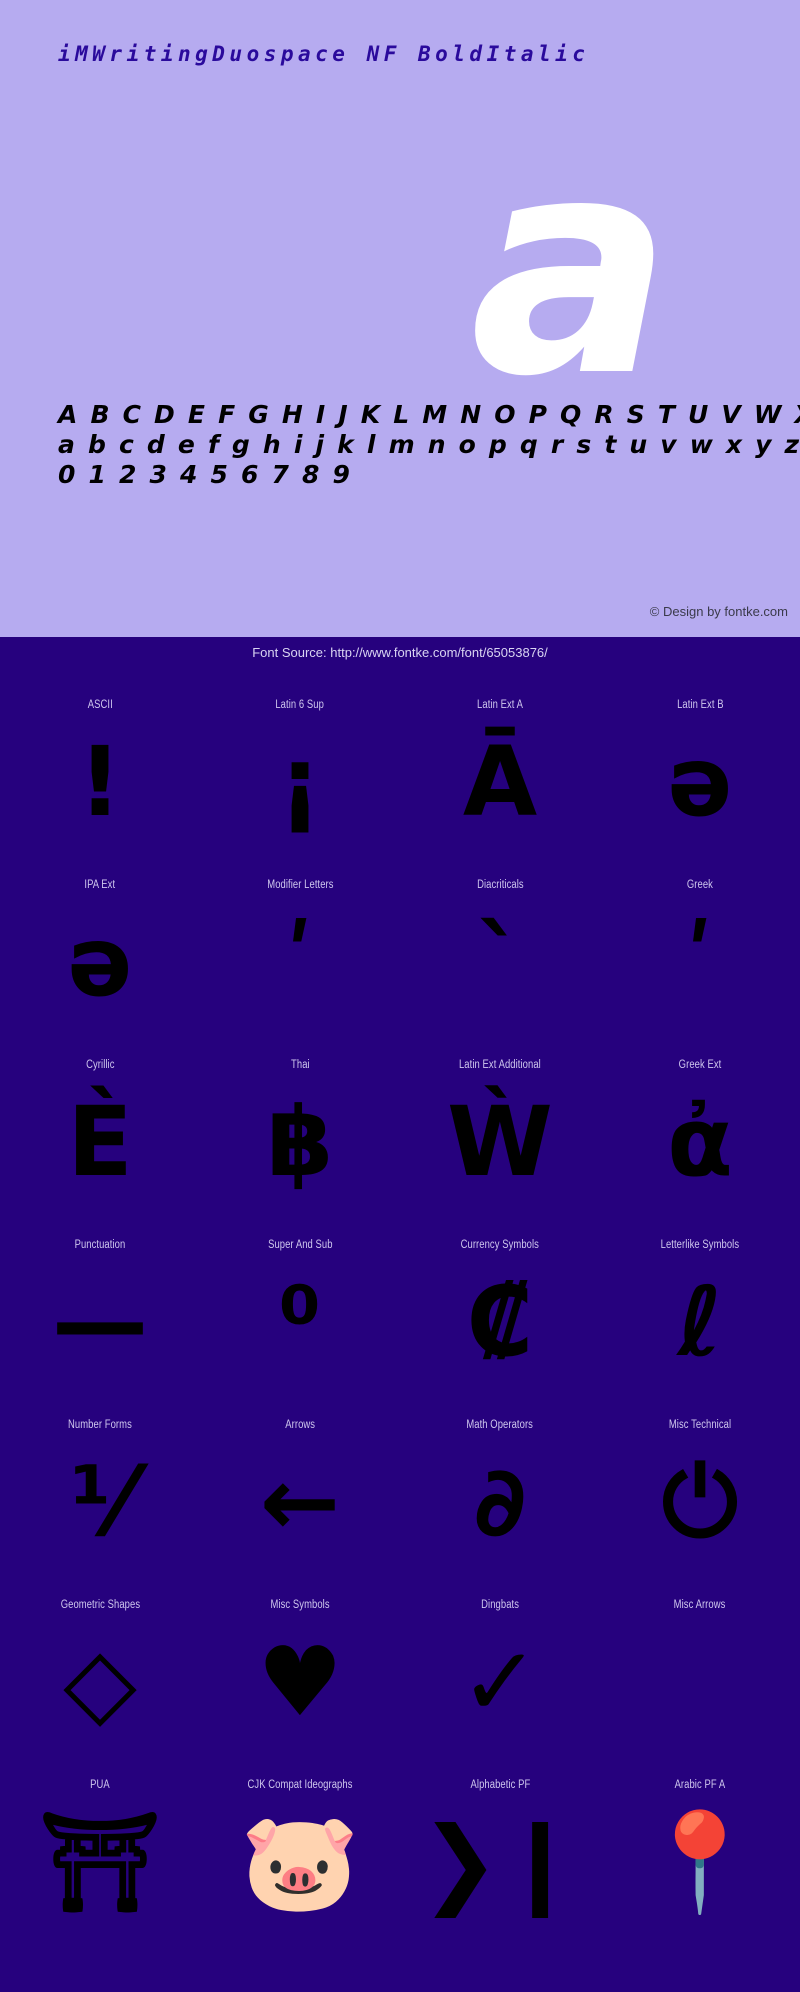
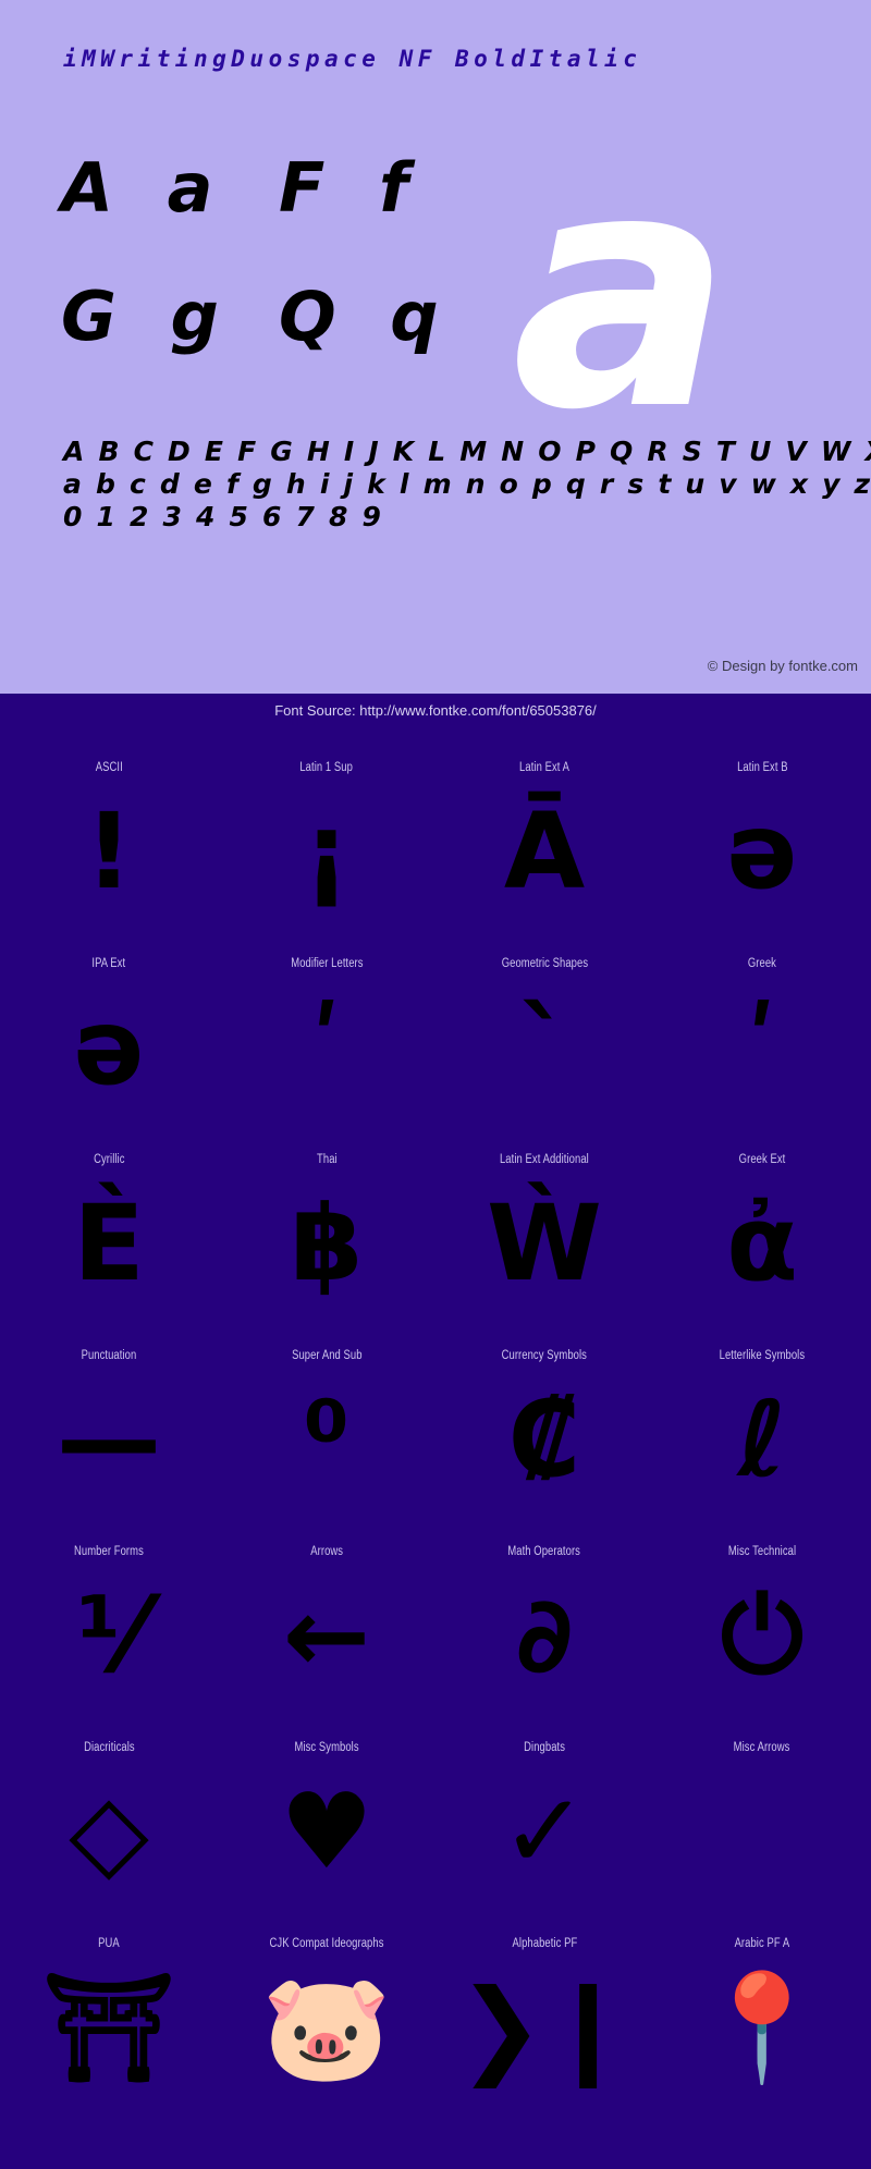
  iMWritingDuospace NF BoldItalic
+ A a
+ F f
+ G g
+ Q q
  a
  A B C D E F G H I J K L M N O P Q R S T U V W
  a b c d e f g h i j k l m n o p q r s t u v w x y z
  0 1 2 3 4 5 6 7 8 9
  © Design by fontke.com
  Font Source: http://www.fontke.com/font/65053876/
  ASCII
  !
- Latin 6 Sup
+ Latin 1 Sup
  ¡
  Latin Ext A
  Ā
  Latin Ext B
  ə
  IPA Ext
  ə
  Modifier Letters
  ʹ
- Diacriticals
+ Geometric Shapes
  ˋ
  Greek
  ʹ
  Cyrillic
  Ѐ
  Thai
  ฿
  Latin Ext Additional
  Ẁ
  Greek Ext
  ἀ
  Punctuation
  —
  Super And Sub
  ⁰
  Currency Symbols
  ₡
  Letterlike Symbols
  ℓ
  Number Forms
  ⅟
  Arrows
  ←
  Math Operators
  ∂
  Misc Technical
  ⏻
- Geometric Shapes
+ Diacriticals
  ◇
  Misc Symbols
  ♥
  Dingbats
  ✓
  Misc Arrows
  PUA
  ⛩
  CJK Compat Ideographs
  🐷
  Alphabetic PF
  ❯❙
  Arabic PF A
  📍
